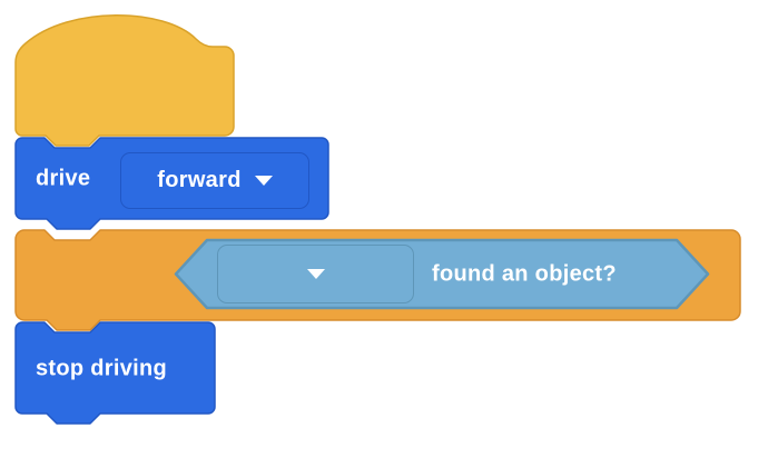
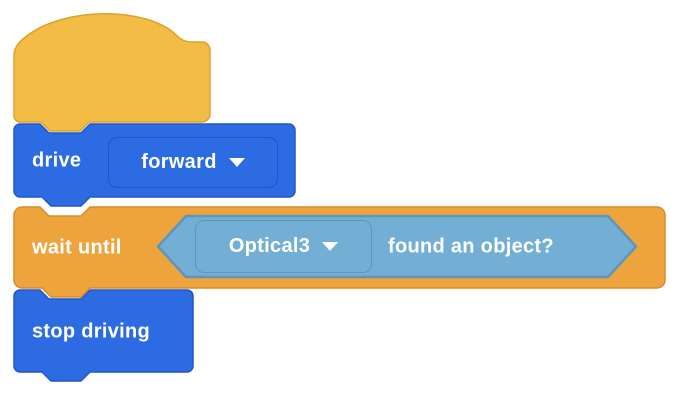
  drive
  forward
+ wait until
+ Optical3
  found an object?
  stop driving
